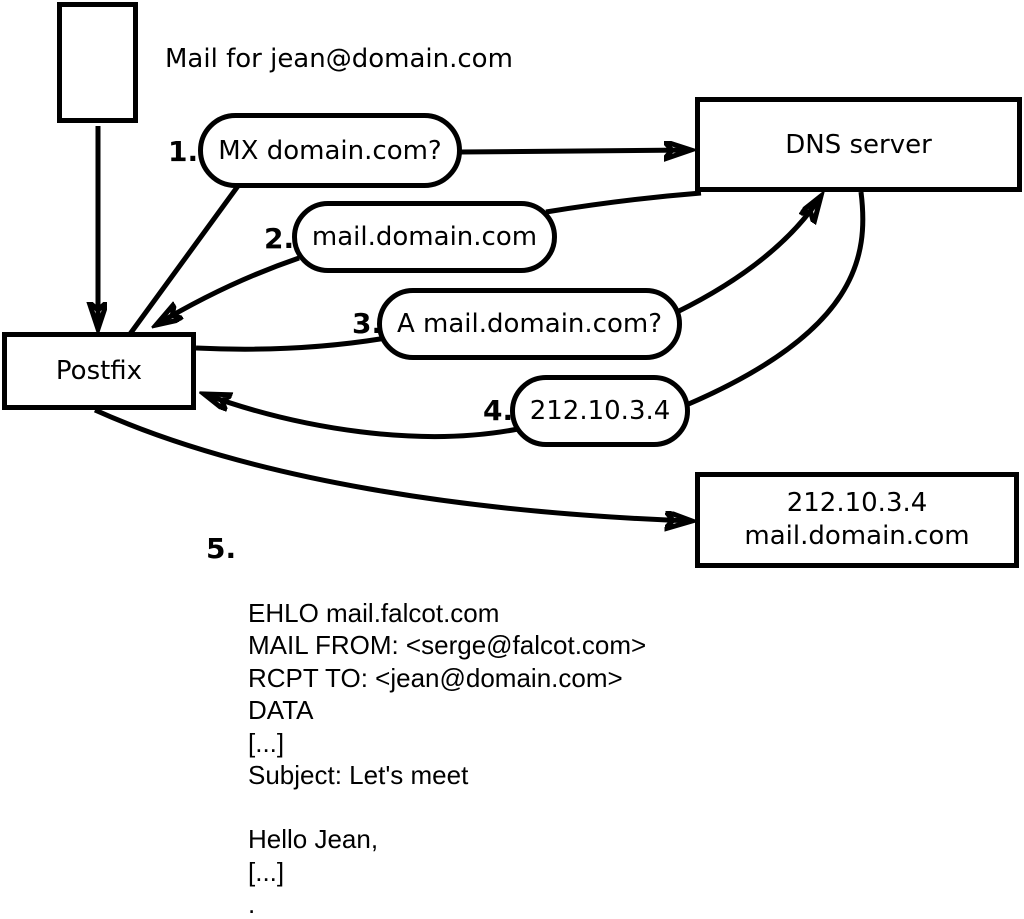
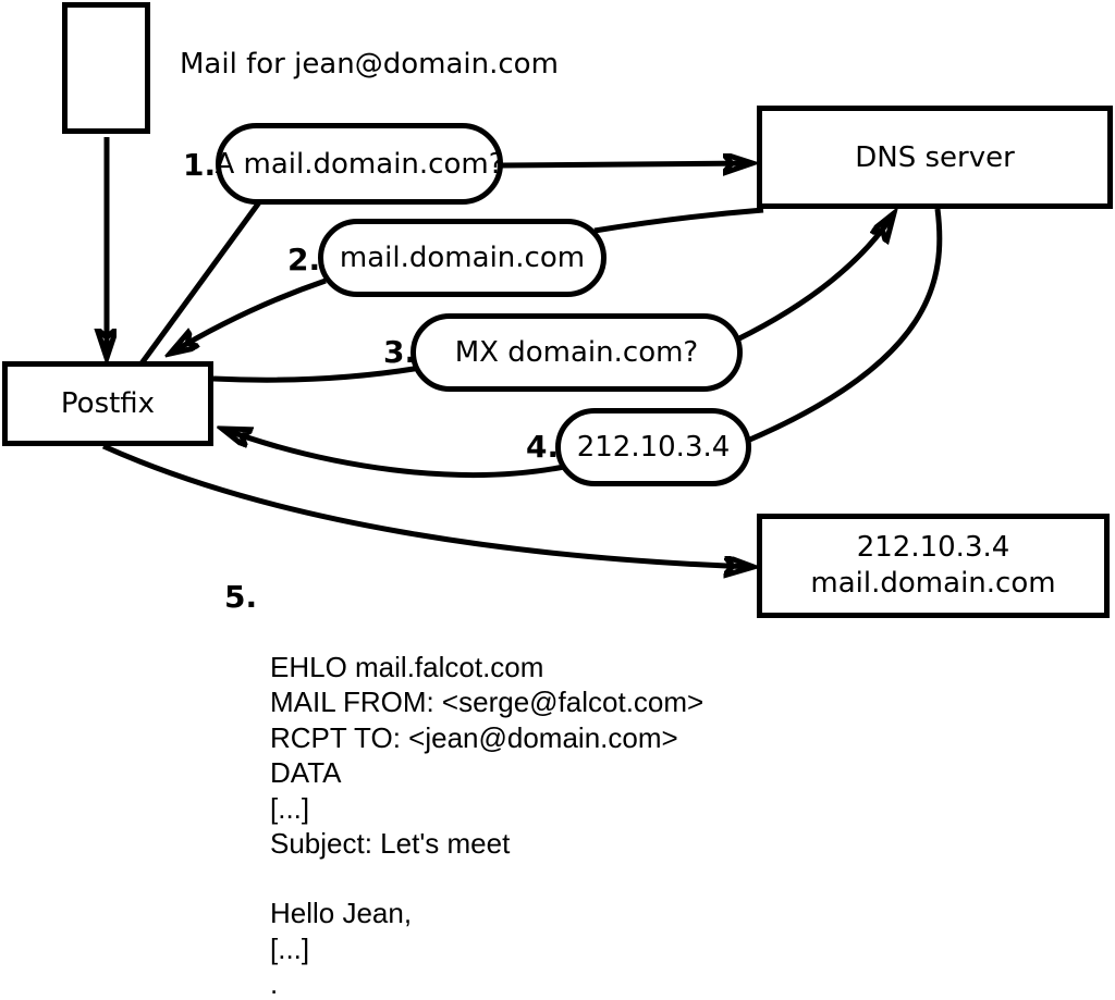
  Mail for jean@domain.com
  Postfix
  DNS server
  212.10.3.4
  mail.domain.com
  1.
- MX domain.com?
+ A mail.domain.com?
  2.
  mail.domain.com
- A mail.domain.com?
+ MX domain.com?
  4.
  212.10.3.4
  5.
  EHLO mail.falcot.com
  MAIL FROM: <serge@falcot.com>
  RCPT TO: <jean@domain.com>
  DATA
  [...]
  Subject: Let's meet
  Hello Jean,
  [...]
  .
